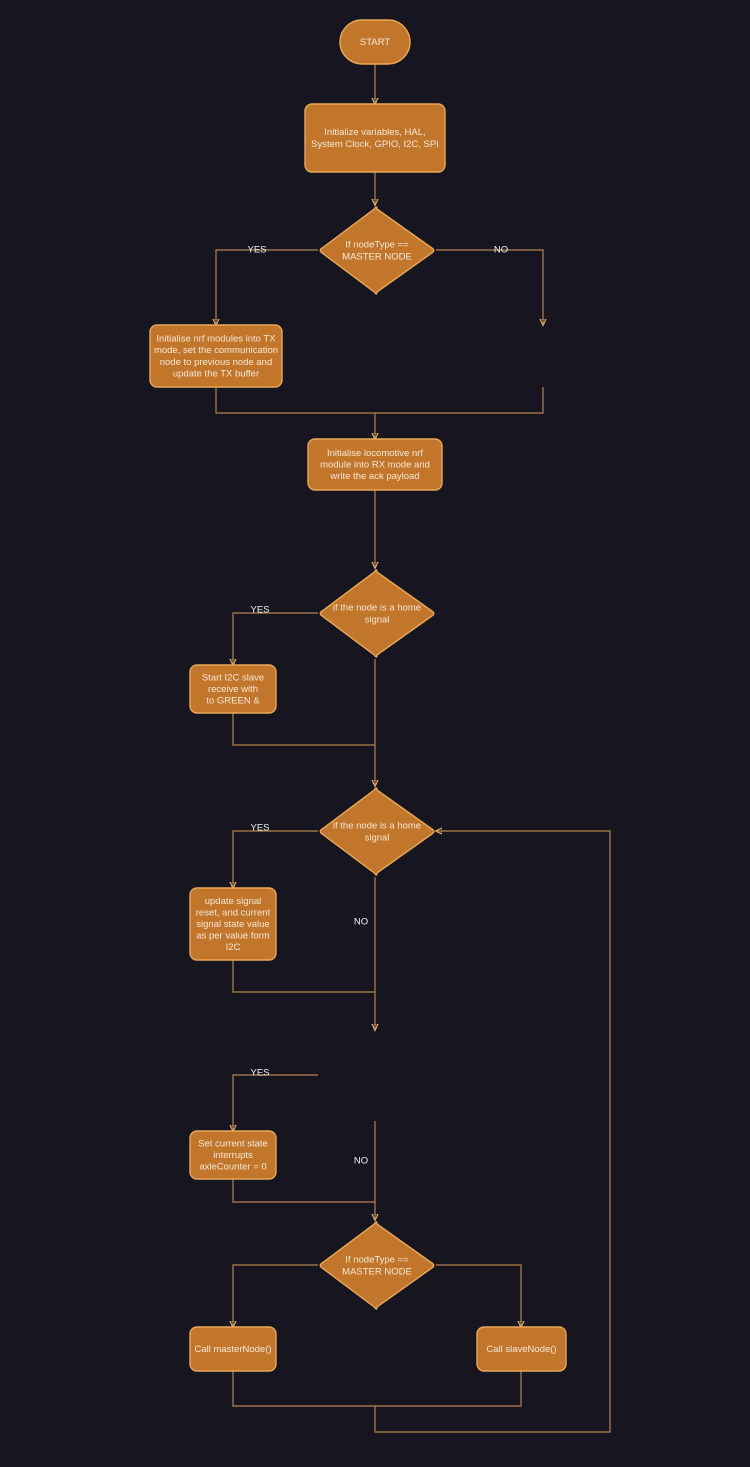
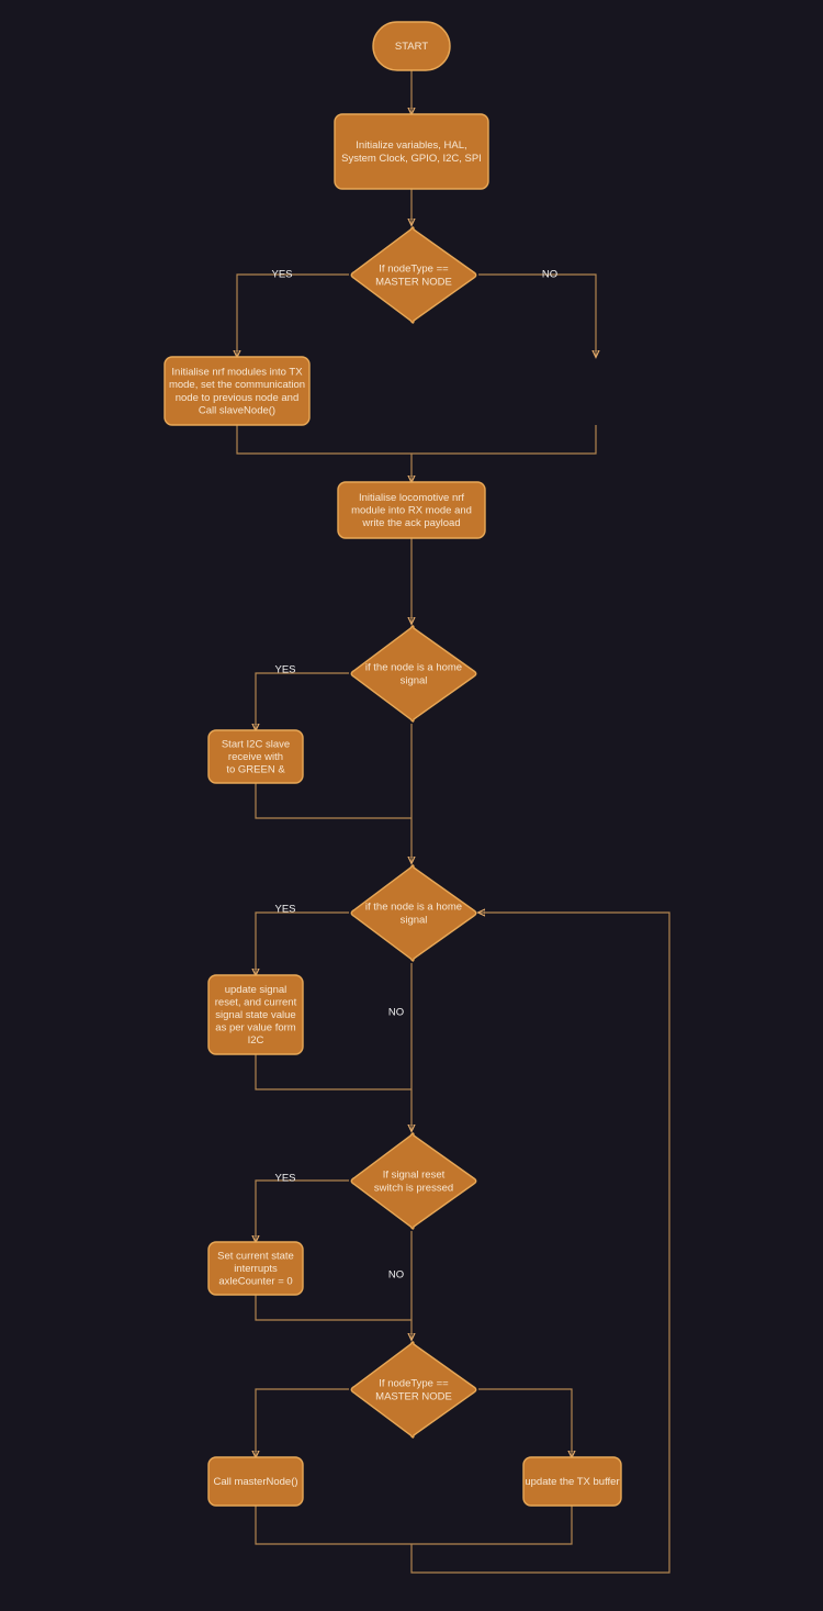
  START
  Initialize variables, HAL, System Clock, GPIO, I2C, SPI
  If nodeType == MASTER NODE
- Initialise nrf modules into TX mode, set the communication node to previous node and update the TX buffer
+ Initialise nrf modules into TX mode, set the communication node to previous node and Call slaveNode()
  Initialise locomotive nrf module into RX mode and write the ack payload
  if the node is a home signal
  Start I2C slave receive with to GREEN &
  if the node is a home signal
  update signal reset, and current signal state value as per value form I2C
+ If signal reset switch is pressed
  Set current state interrupts axleCounter = 0
  If nodeType == MASTER NODE
  Call masterNode()
- Call slaveNode()
+ update the TX buffer
  YES
  NO
  YES
  YES
  NO
  YES
  NO
